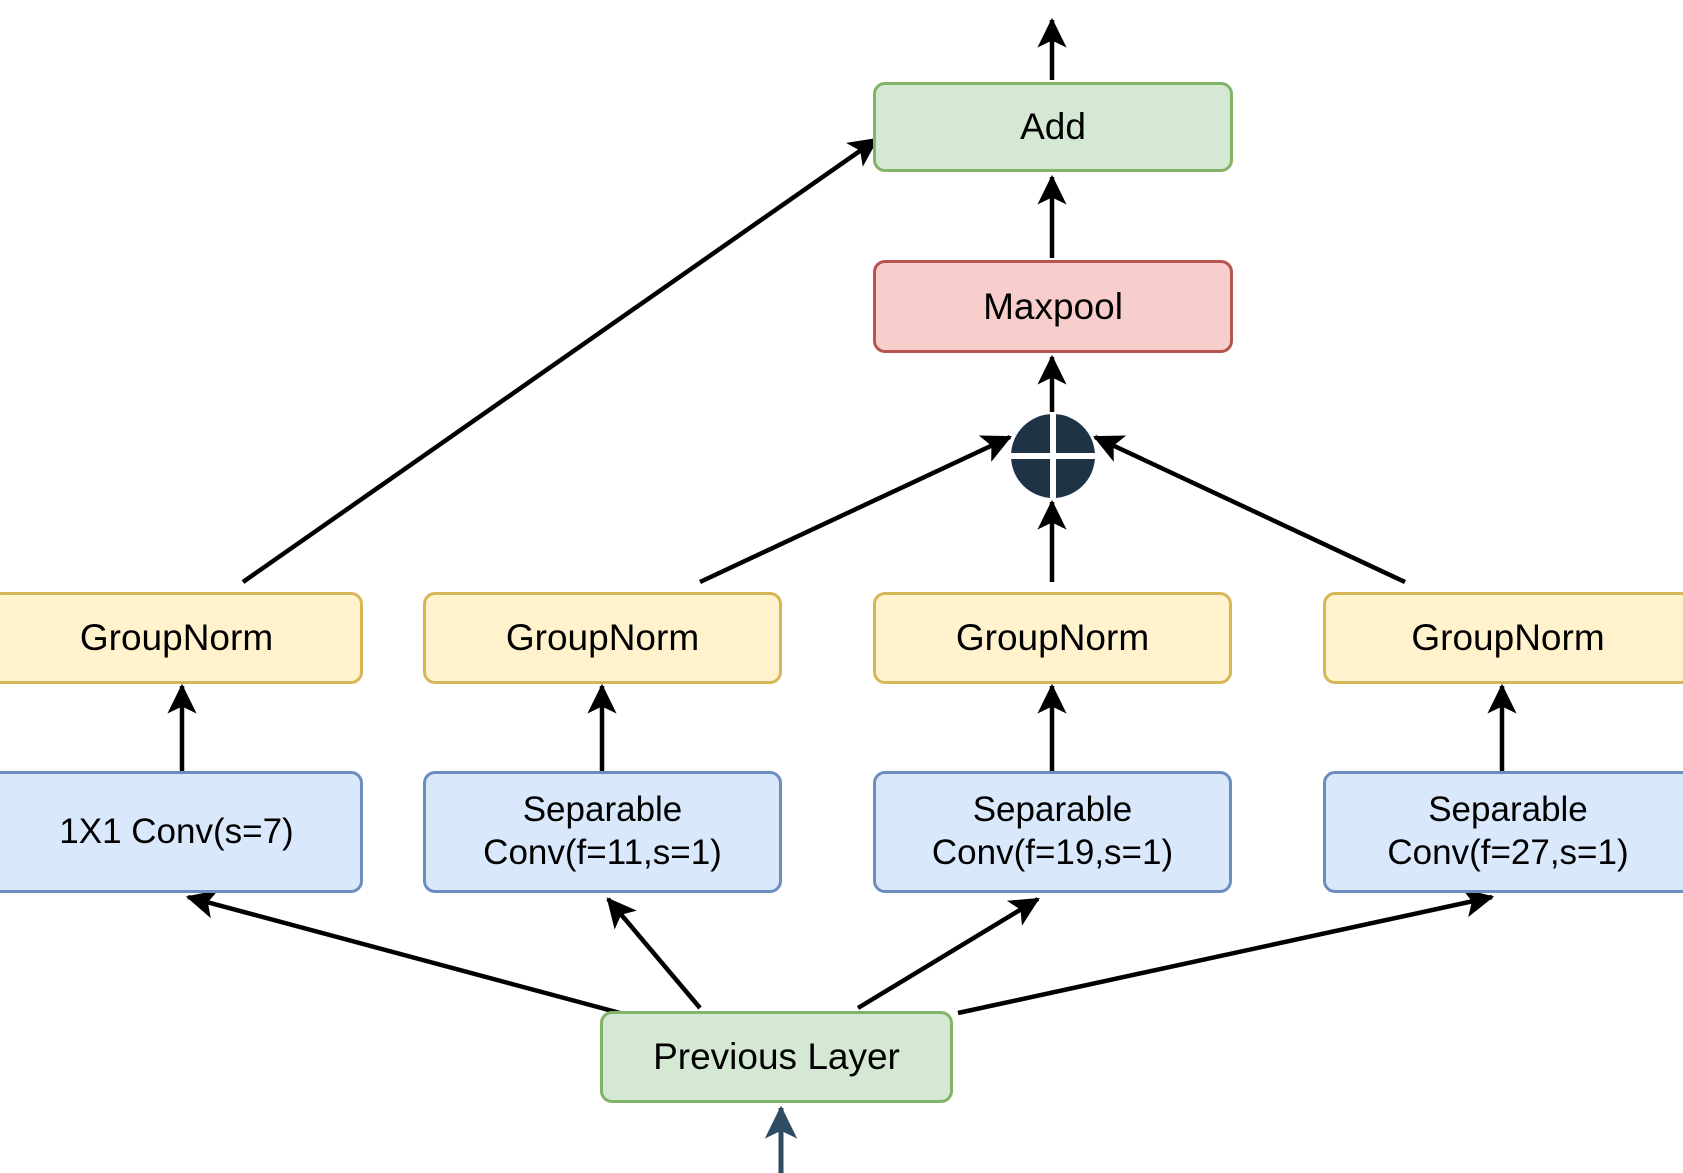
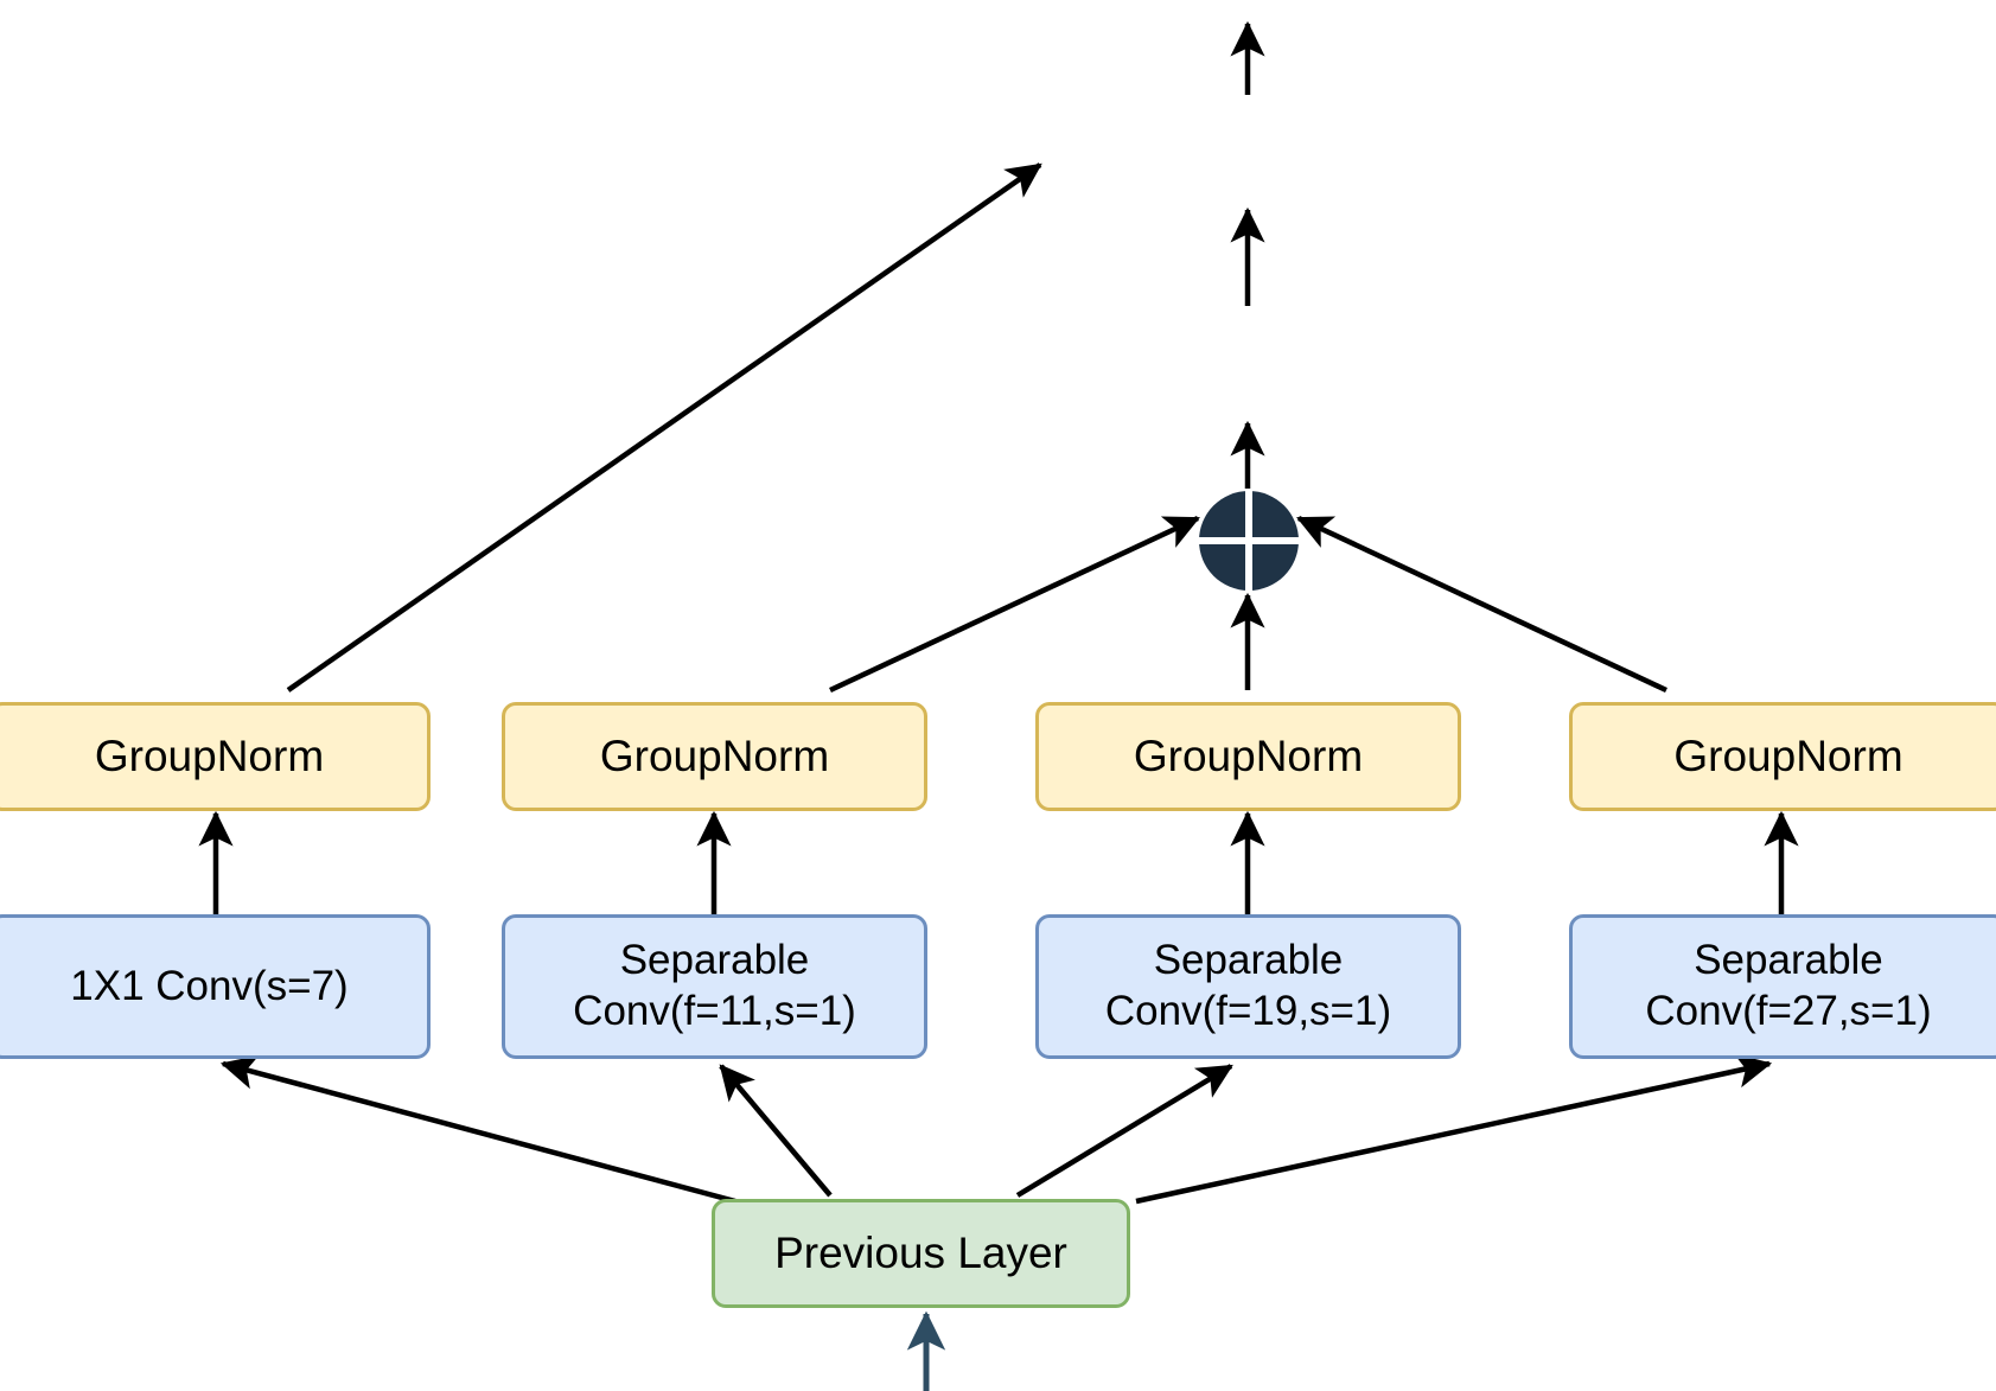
- Add
- Maxpool
  GroupNorm
  GroupNorm
  GroupNorm
  GroupNorm
  1X1 Conv(s=7)
  Separable
  Conv(f=11,s=1)
  Separable
  Conv(f=19,s=1)
  Separable
  Conv(f=27,s=1)
  Previous Layer
